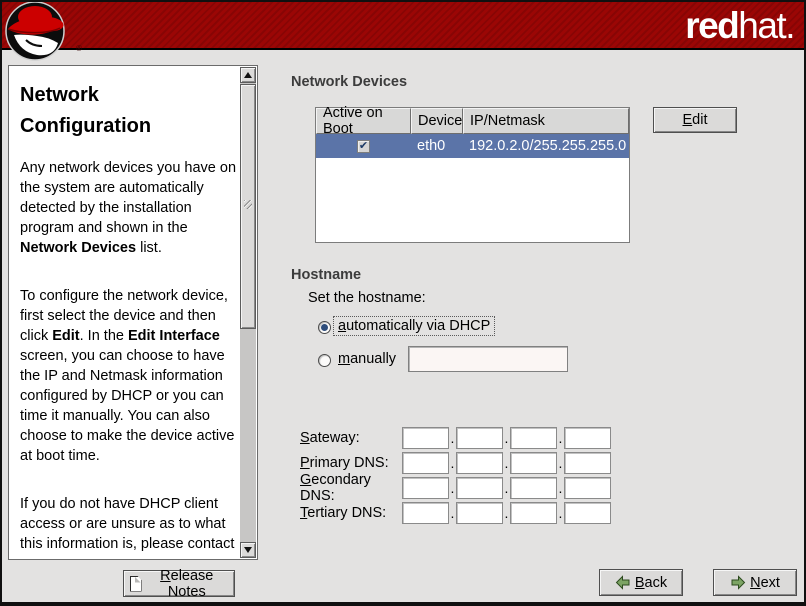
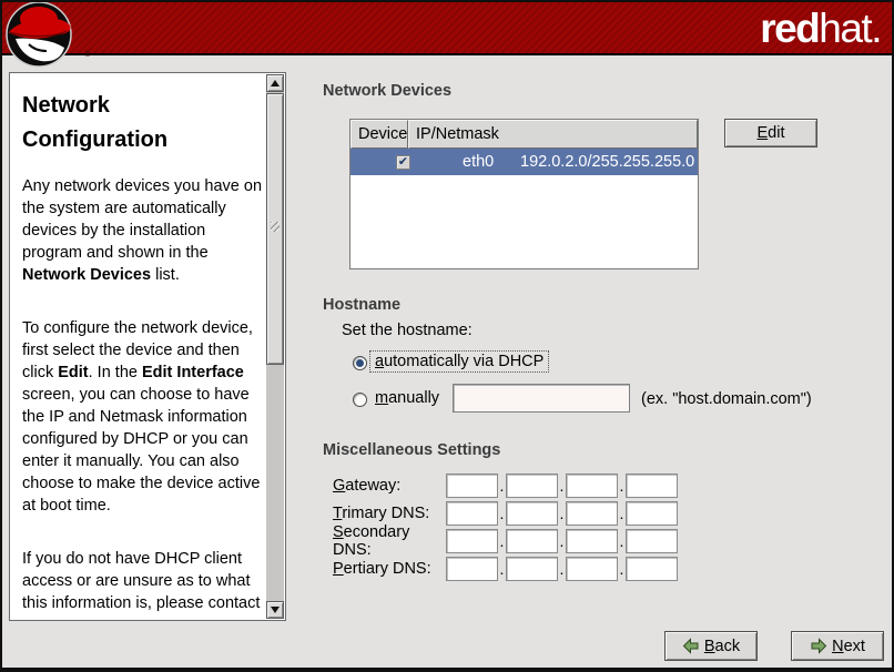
  red
  hat
  .
  ®
  Network Configuration
- Any network devices you have on the system are automatically detected by the installation program and shown in the Network Devices list.
+ Any network devices you have on the system are automatically devices by the installation program and shown in the Network Devices list.
- To configure the network device, first select the device and then click Edit. In the Edit Interface screen, you can choose to have the IP and Netmask information configured by DHCP or you can time it manually. You can also choose to make the device active at boot time.
+ To configure the network device, first select the device and then click Edit. In the Edit Interface screen, you can choose to have the IP and Netmask information configured by DHCP or you can enter it manually. You can also choose to make the device active at boot time.
  If you do not have DHCP client access or are unsure as to what this information is, please contact
  Network Devices
- Active on Boot
  Device
  IP/Netmask
  eth0
  192.0.2.0/255.255.255.0
  Edit
  Hostname
  Set the hostname:
  automatically via DHCP
  manually
+ (ex. "host.domain.com")
+ Miscellaneous Settings
- Sateway:
+ Gateway:
  .
  .
  .
- Primary DNS:
+ Trimary DNS:
  .
  .
  .
- Gecondary DNS:
+ Secondary DNS:
  .
  .
  .
- Tertiary DNS:
+ Pertiary DNS:
  .
  .
  .
- Release Notes
  Back
  Next
